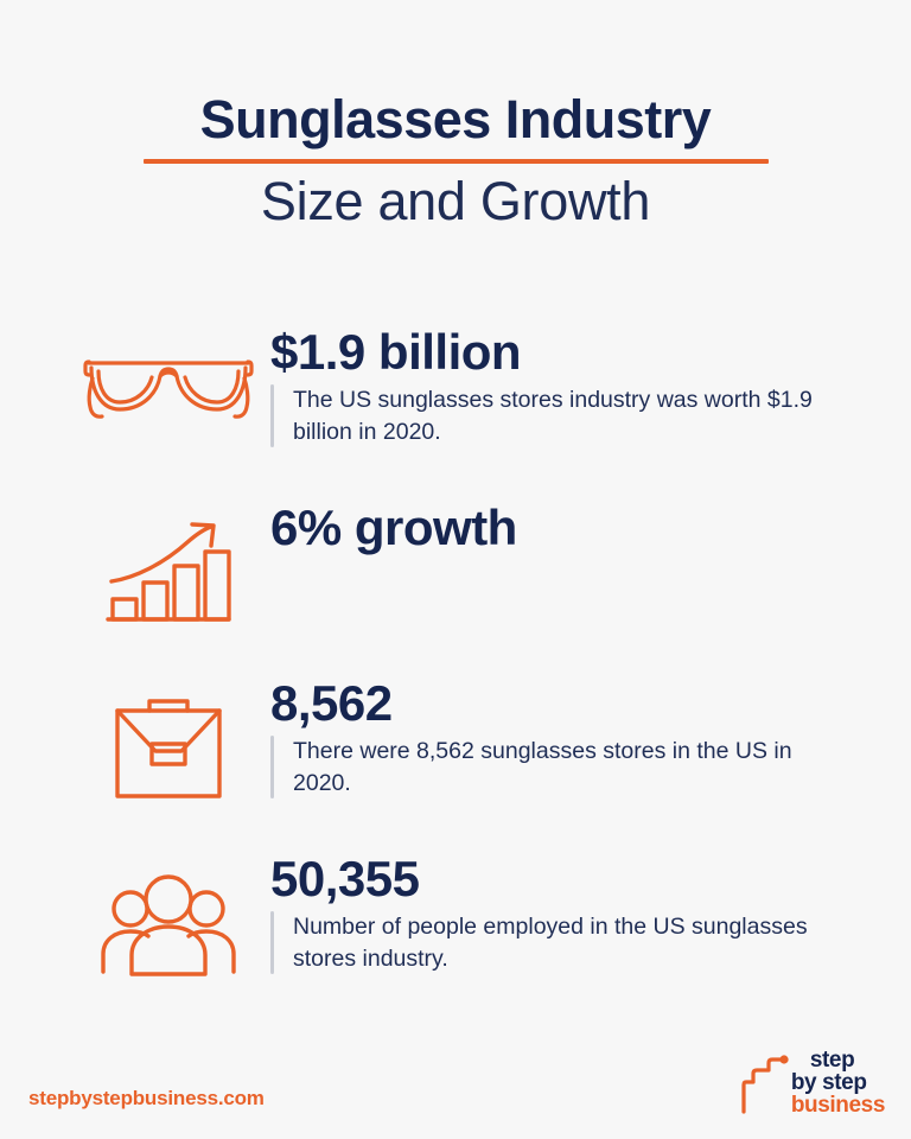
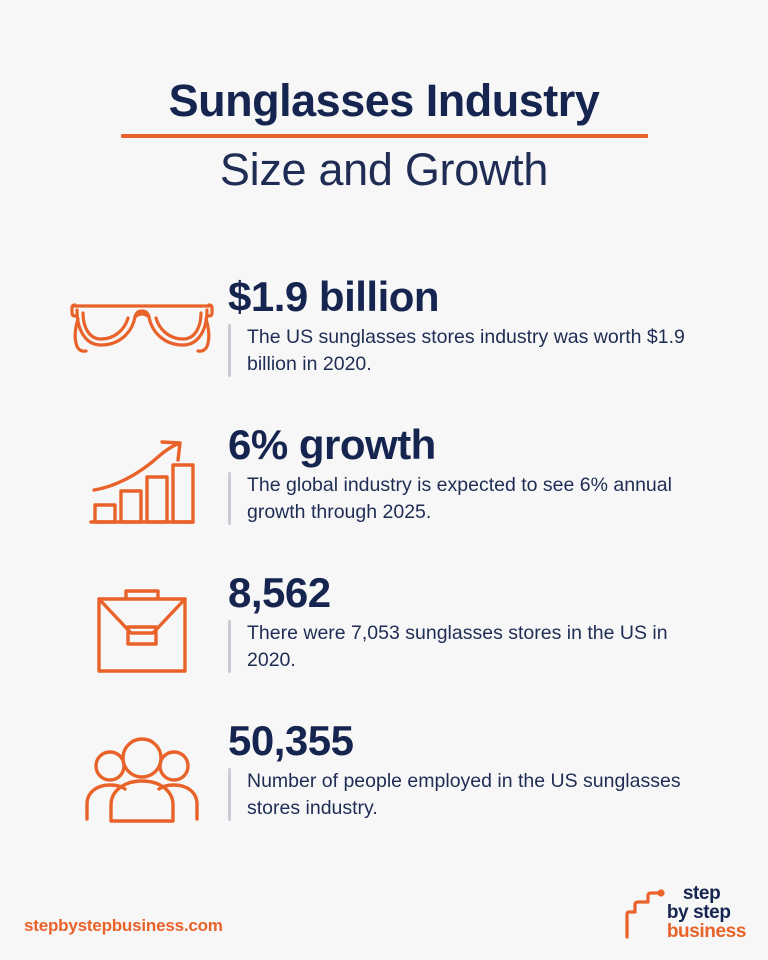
  Sunglasses Industry
  Size and Growth
  $1.9 billion
  The US sunglasses stores industry was worth $1.9 billion in 2020.
  6% growth
+ The global industry is expected to see 6% annual growth through 2025.
  8,562
- There were 8,562 sunglasses stores in the US in 2020.
+ There were 7,053 sunglasses stores in the US in 2020.
  50,355
  Number of people employed in the US sunglasses stores industry.
  stepbystepbusiness.com
  step
  by step
  business
